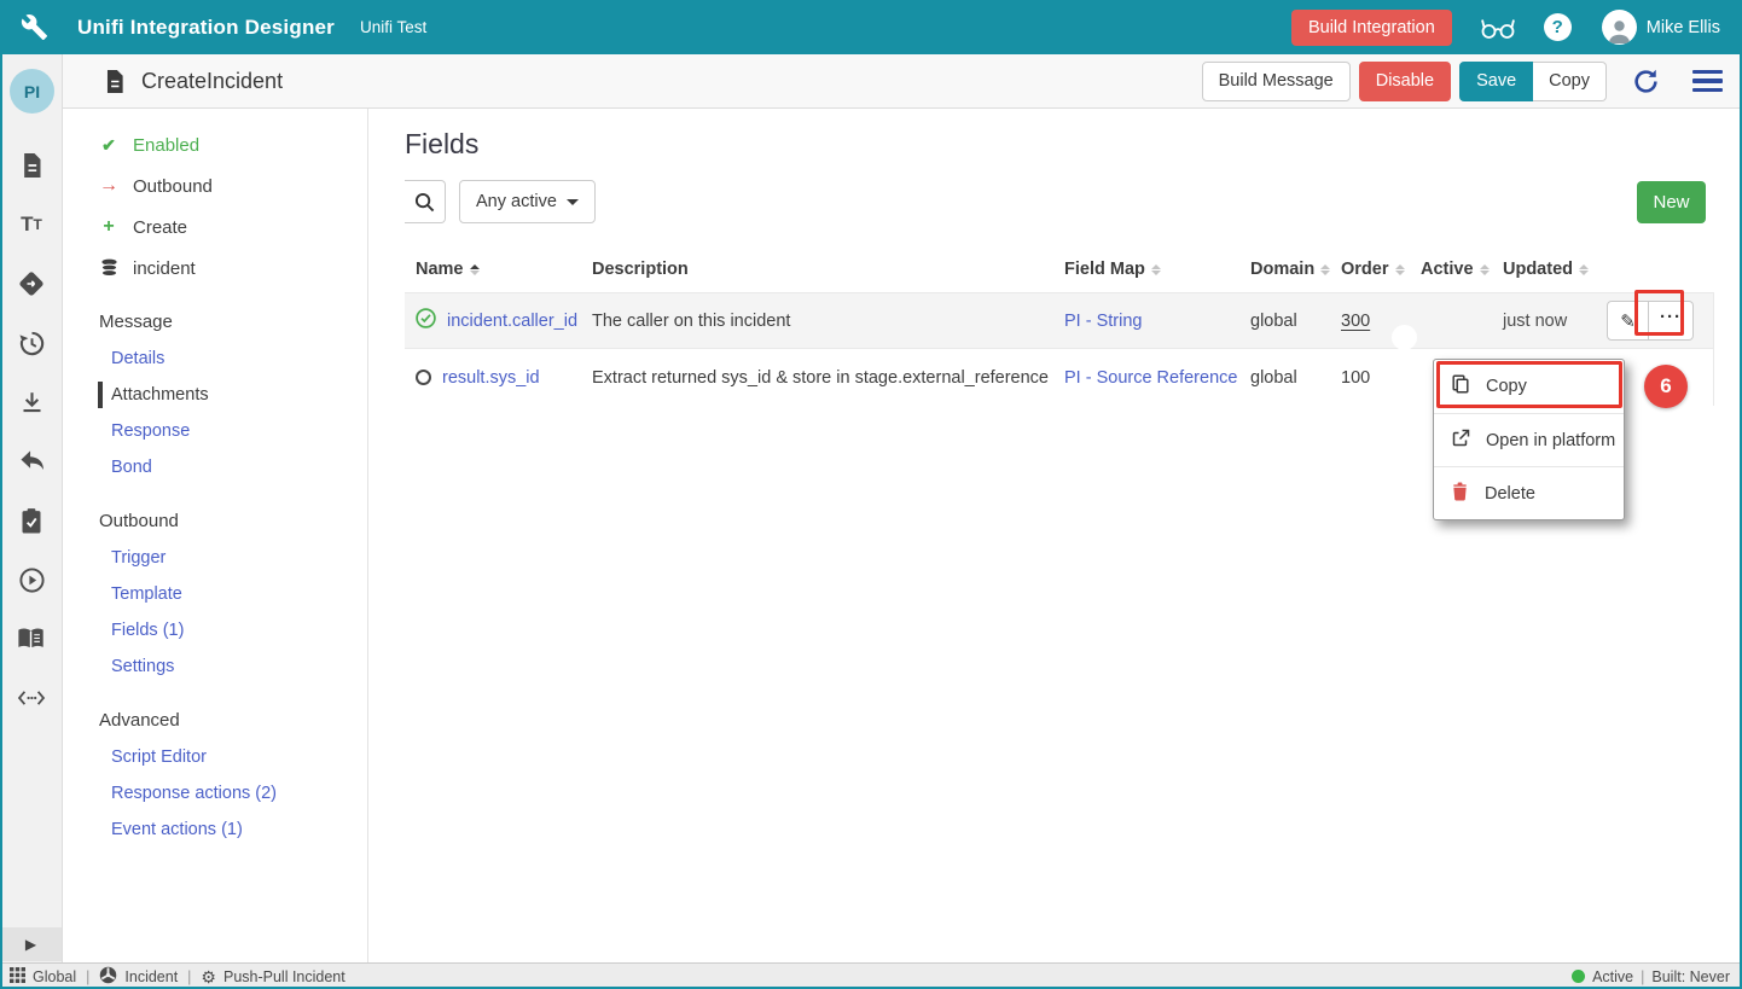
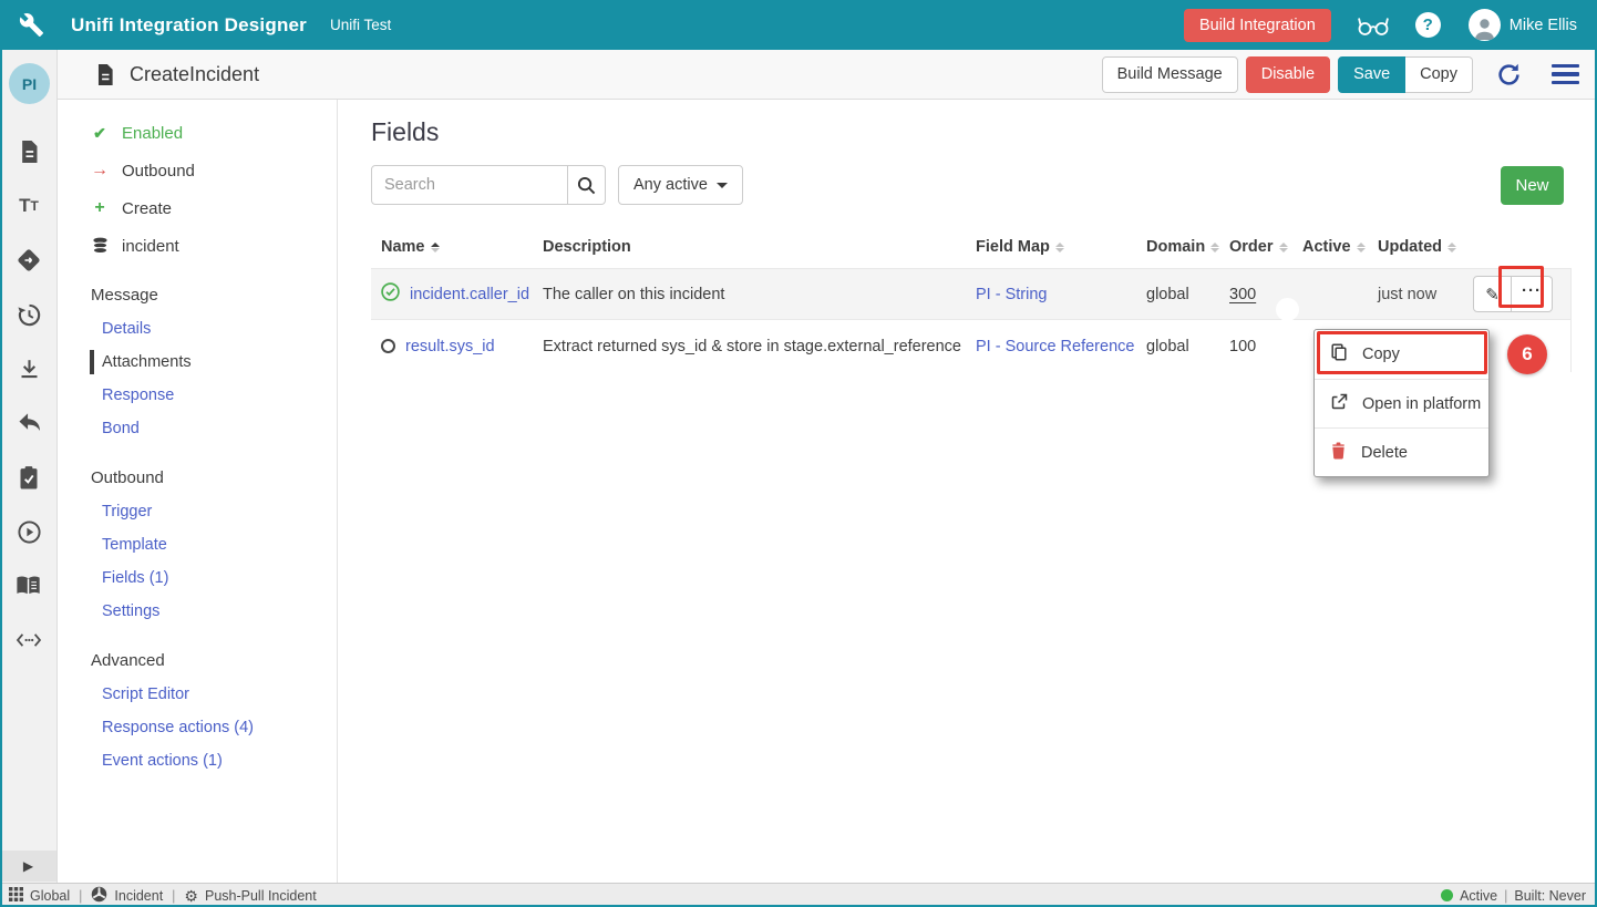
  Unifi Integration Designer
  Unifi Test
  Build Integration
  ?
  Mike Ellis
  CreateIncident
  Build Message
  Disable
  Save
  Copy
  PI
  T
  T
  ▶
  ✔
  Enabled
  →
  Outbound
  +
  Create
  incident
  Message
  Details
  Attachments
  Response
  Bond
  Outbound
  Trigger
  Template
  Fields (1)
  Settings
  Advanced
  Script Editor
- Response actions (2)
+ Response actions (4)
  Event actions (1)
  Fields
+ Search
  Any active
  New
  Name
  Description
  Field Map
  Domain
  Order
  Active
  Updated
  incident.caller_id
  The caller on this incident
  PI - String
  global
  300
  just now
  ✎
  ···
  result.sys_id
  Extract returned sys_id & store in stage.external_reference
  PI - Source Reference
  global
  100
  Copy
  Open in platform
  Delete
  6
  Global
  |
  Incident
  |
  ⚙
  Push-Pull Incident
  Active
  |
  Built: Never
